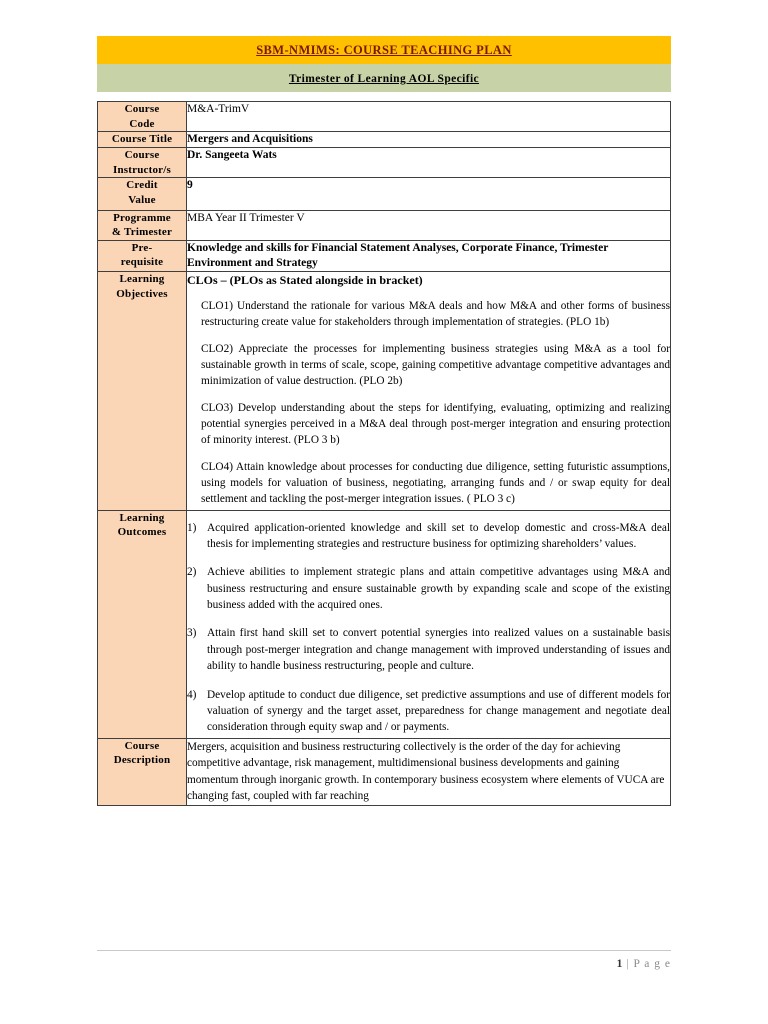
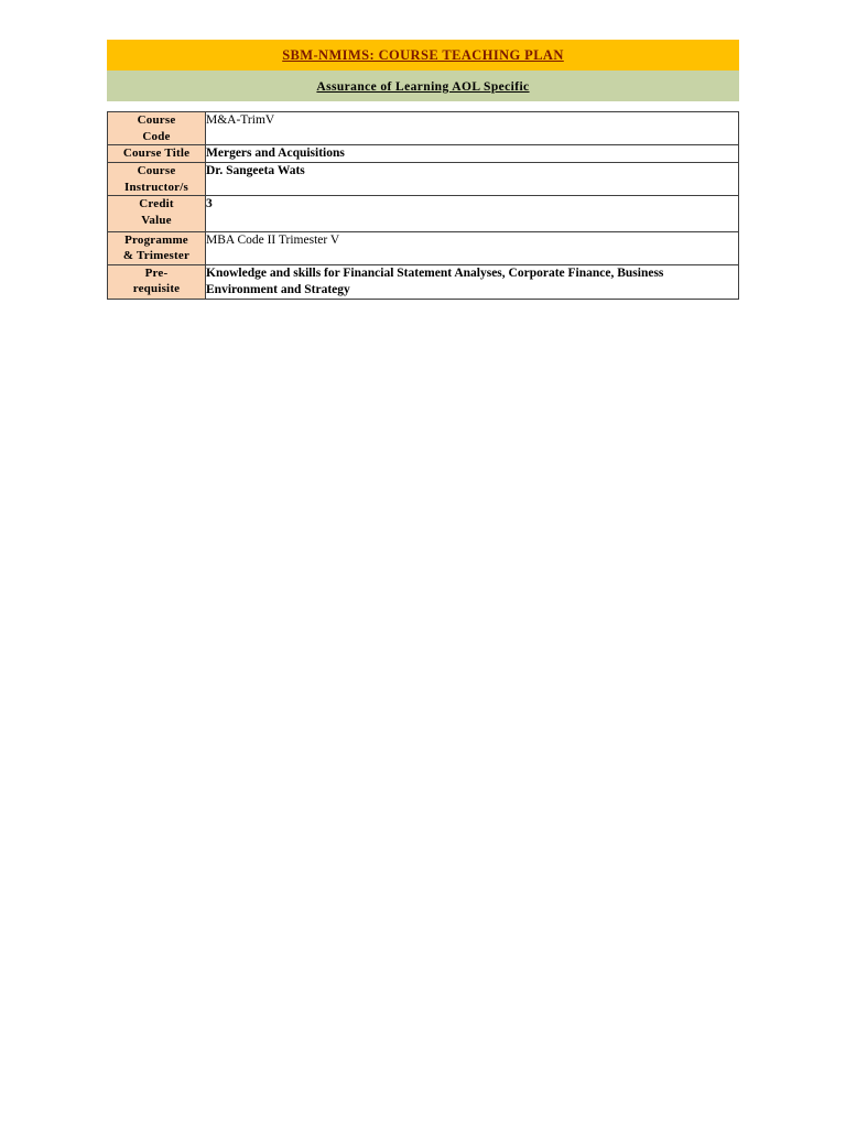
  SBM-NMIMS: COURSE TEACHING PLAN
- Trimester of Learning AOL Specific
+ Assurance of Learning AOL Specific
  Course Code	M&A-TrimV
  Course Title	Mergers and Acquisitions
  Course Instructor/s	Dr. Sangeeta Wats
- Credit Value	9
+ Credit Value	3
- Programme & Trimester	MBA Year II Trimester V
+ Programme & Trimester	MBA Code II Trimester V
- Pre- requisite	Knowledge and skills for Financial Statement Analyses, Corporate Finance, Trimester Environment and Strategy
+ Pre- requisite	Knowledge and skills for Financial Statement Analyses, Corporate Finance, Business Environment and Strategy
- Learning Objectives	CLOs – (PLOs as Stated alongside in bracket) CLO1) Understand the rationale for various M&A deals and how M&A and other forms of business restructuring create value for stakeholders through implementation of strategies. (PLO 1b) CLO2) Appreciate the processes for implementing business strategies using M&A as a tool for sustainable growth in terms of scale, scope, gaining competitive advantage competitive advantages and minimization of value destruction. (PLO 2b) CLO3) Develop understanding about the steps for identifying, evaluating, optimizing and realizing potential synergies perceived in a M&A deal through post-merger integration and ensuring protection of minority interest. (PLO 3 b) CLO4) Attain knowledge about processes for conducting due diligence, setting futuristic assumptions, using models for valuation of business, negotiating, arranging funds and / or swap equity for deal settlement and tackling the post-merger integration issues. ( PLO 3 c)
- Learning Outcomes	1) Acquired application-oriented knowledge and skill set to develop domestic and cross-M&A deal thesis for implementing strategies and restructure business for optimizing shareholders’ values. 2) Achieve abilities to implement strategic plans and attain competitive advantages using M&A and business restructuring and ensure sustainable growth by expanding scale and scope of the existing business added with the acquired ones. 3) Attain first hand skill set to convert potential synergies into realized values on a sustainable basis through post-merger integration and change management with improved understanding of issues and ability to handle business restructuring, people and culture. 4) Develop aptitude to conduct due diligence, set predictive assumptions and use of different models for valuation of synergy and the target asset, preparedness for change management and negotiate deal consideration through equity swap and / or payments.
- Course Description	Mergers, acquisition and business restructuring collectively is the order of the day for achieving competitive advantage, risk management, multidimensional business developments and gaining momentum through inorganic growth. In contemporary business ecosystem where elements of VUCA are changing fast, coupled with far reaching
- 1 | P a g e
